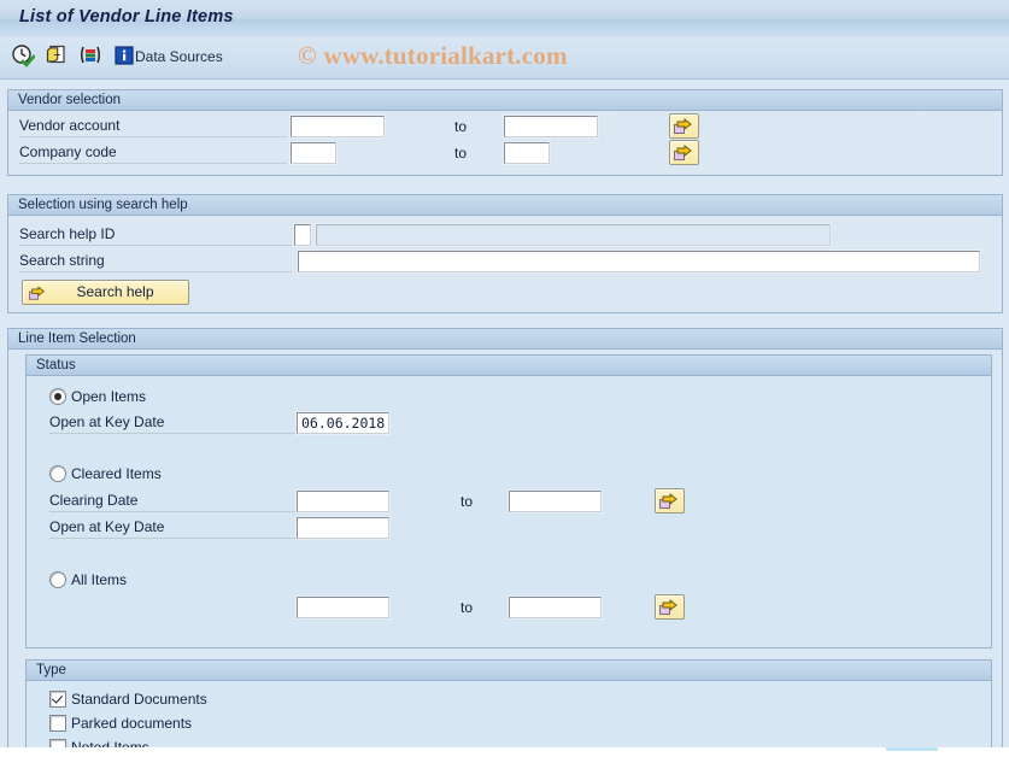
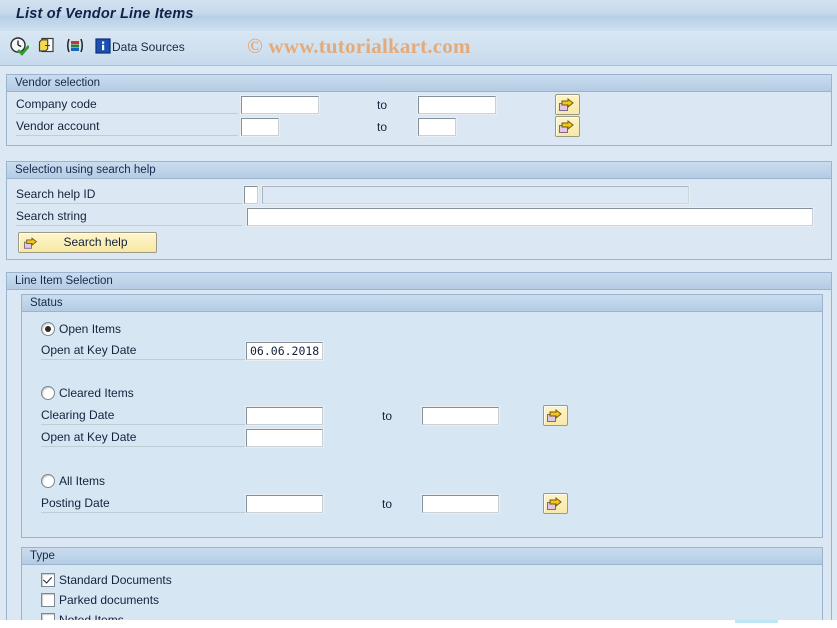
  List of Vendor Line Items
  Data Sources
  © www.tutorialkart.com
  Vendor selection
- Vendor account
+ Company code
  to
- Company code
+ Vendor account
  to
  Selection using search help
  Search help ID
  Search string
  Search help
  Line Item Selection
  Status
  Open Items
  Open at Key Date
  06.06.2018
  Cleared Items
  Clearing Date
  to
  Open at Key Date
  All Items
+ Posting Date
  to
  Type
  Standard Documents
  Parked documents
